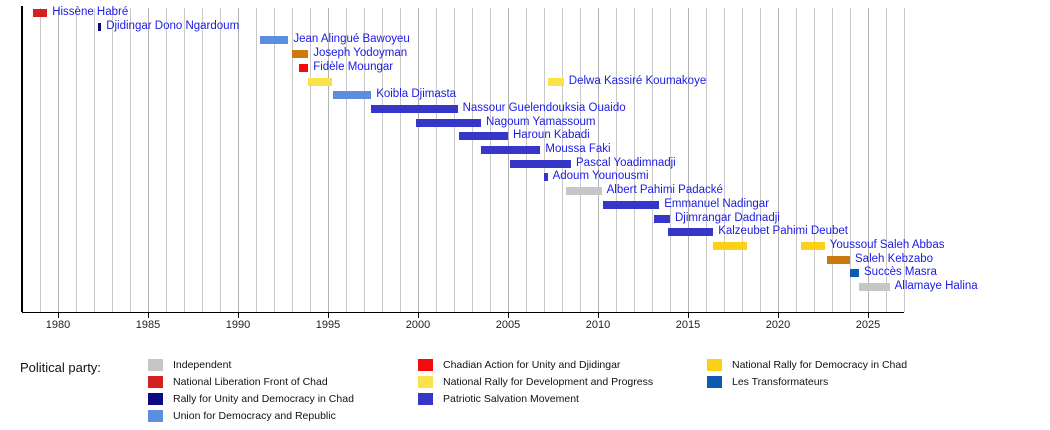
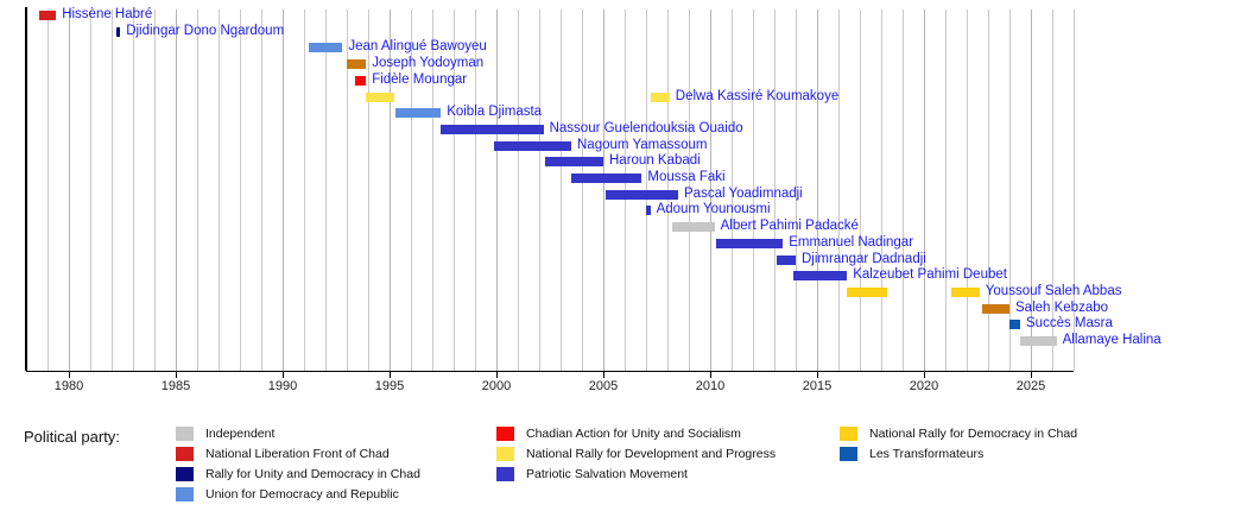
  1980
  1985
  1990
  1995
  2000
  2005
  2010
  2015
  2020
  2025
  Hissène Habré
  Djidingar Dono Ngardoum
  Jean Alingué Bawoyeu
  Joseph Yodoyman
  Fidèle Moungar
  Delwa Kassiré Koumakoye
  Koibla Djimasta
  Nassour Guelendouksia Ouaido
  Nagoum Yamassoum
  Haroun Kabadi
  Moussa Faki
  Pascal Yoadimnadji
  Adoum Younousmi
  Albert Pahimi Padacké
  Emmanuel Nadingar
  Djimrangar Dadnadji
  Kalzeubet Pahimi Deubet
  Youssouf Saleh Abbas
  Saleh Kebzabo
  Succès Masra
  Allamaye Halina
  Political party:
  Independent
  National Liberation Front of Chad
  Rally for Unity and Democracy in Chad
  Union for Democracy and Republic
- Chadian Action for Unity and Djidingar
+ Chadian Action for Unity and Socialism
  National Rally for Development and Progress
  Patriotic Salvation Movement
  National Rally for Democracy in Chad
  Les Transformateurs
